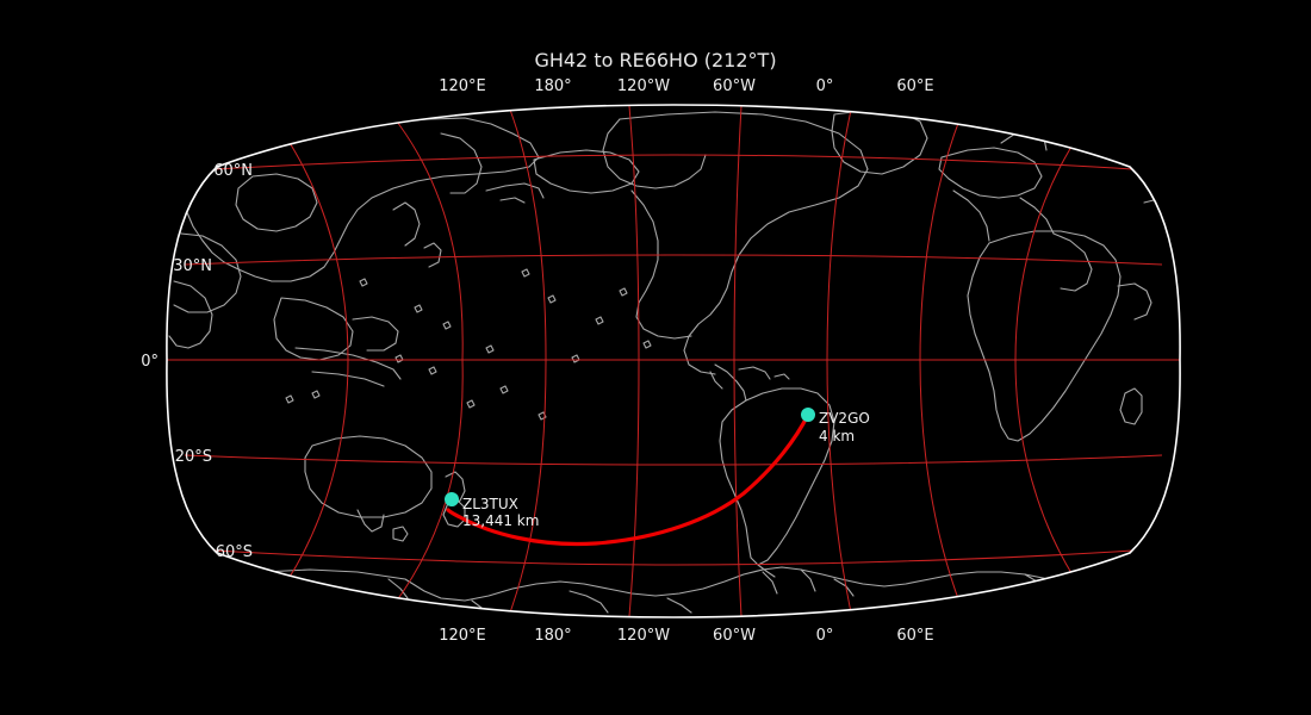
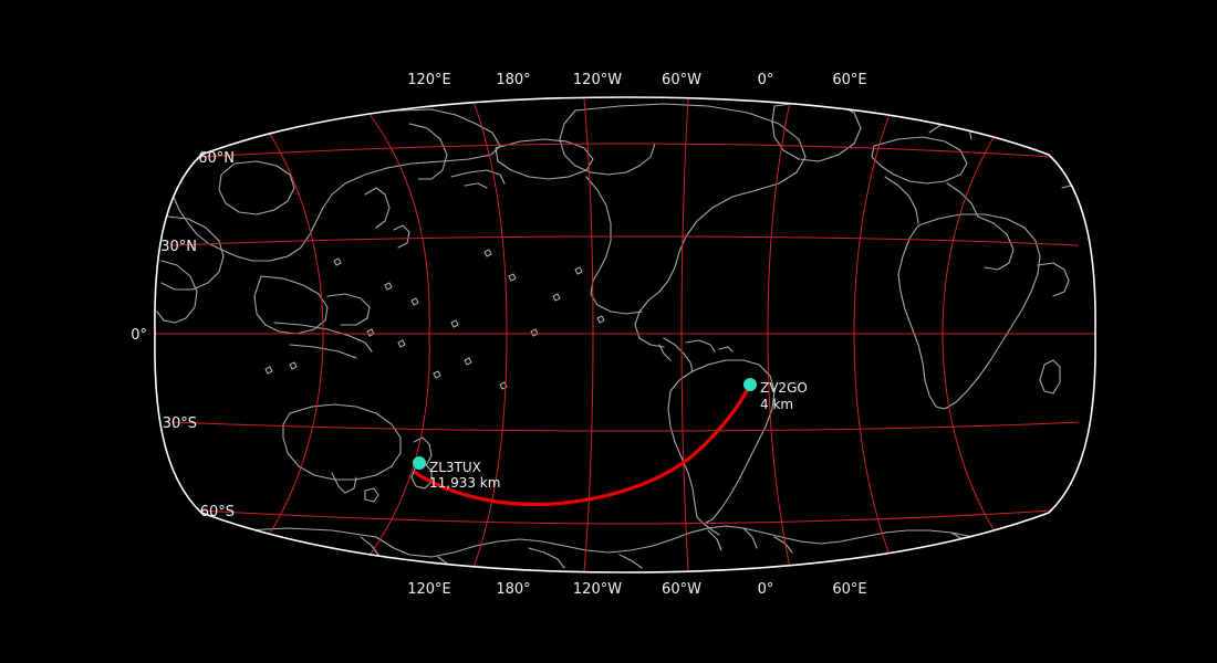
- GH42 to RE66HO (212°T)
  ZV2GO
  4 km
  ZL3TUX
- 13,441 km
+ 11,933 km
  120°E
  180°
  120°W
  60°W
  0°
  60°E
  120°E
  180°
  120°W
  60°W
  0°
  60°E
  60°N
  30°N
  0°
- 20°S
+ 30°S
  60°S
